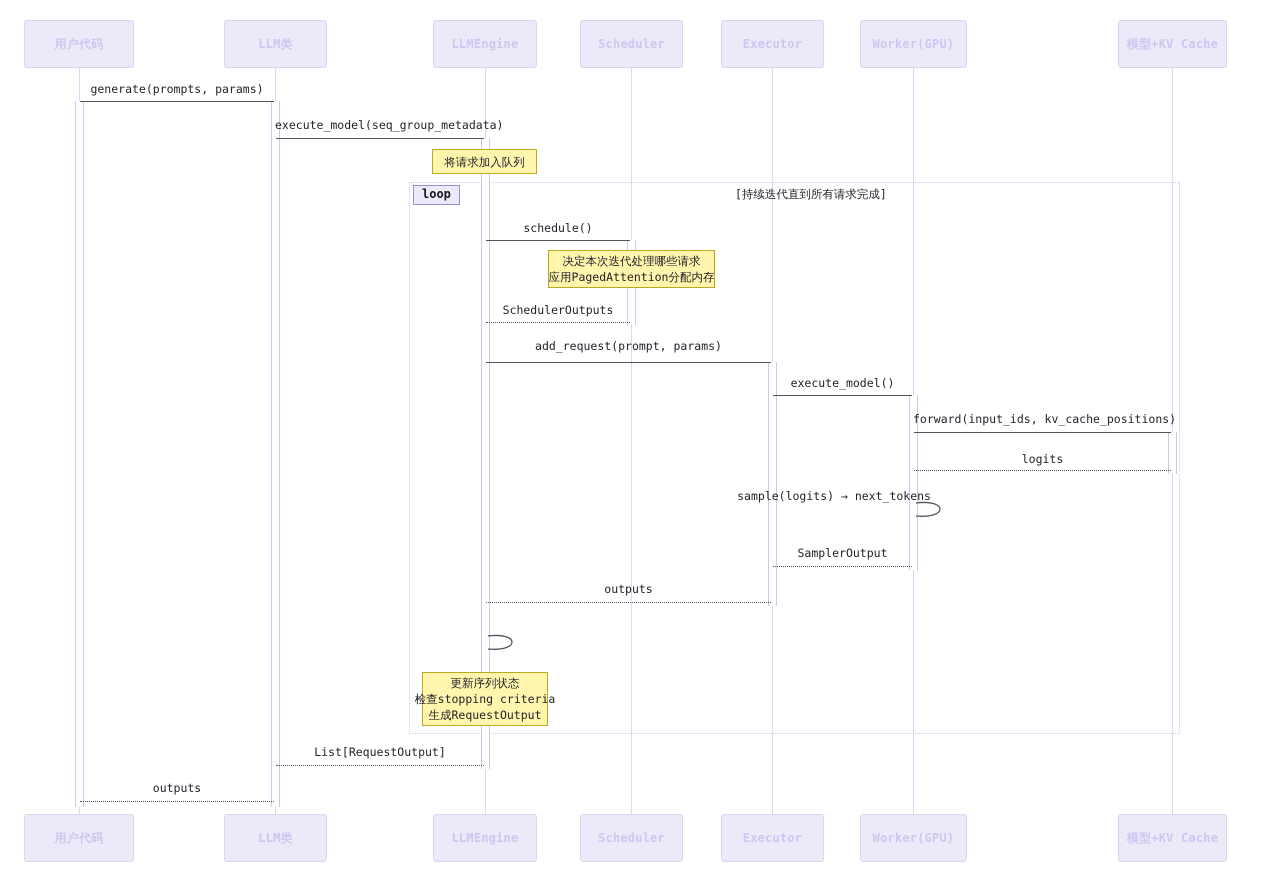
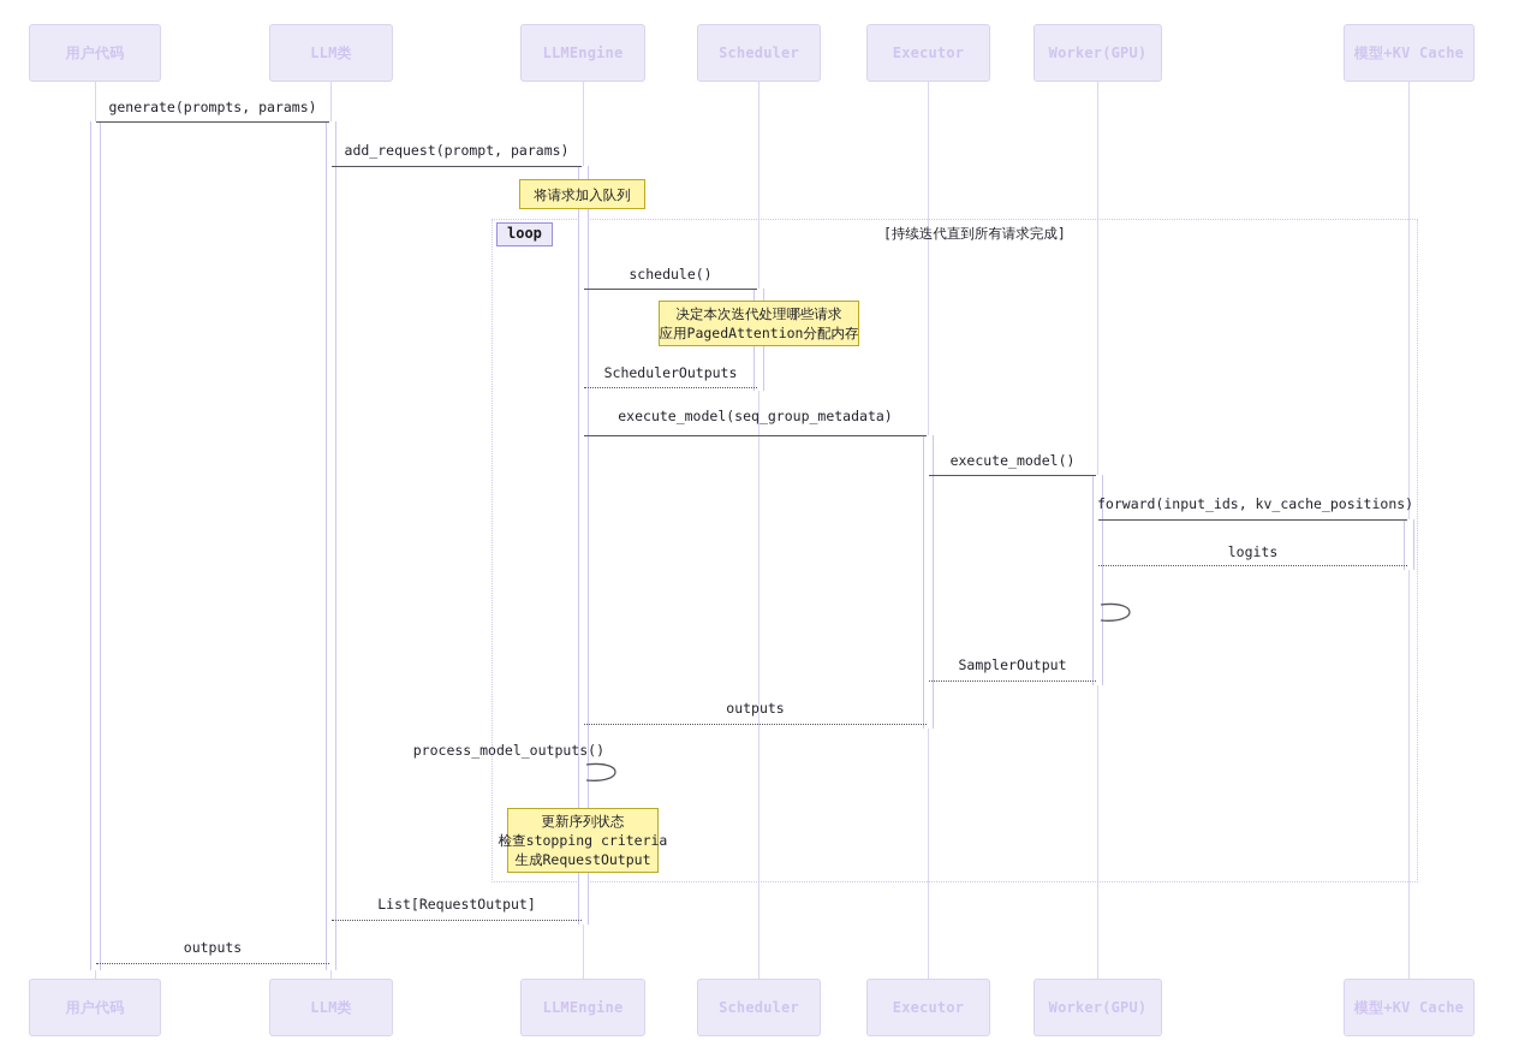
  loop
  [持续迭代直到所有请求完成]
  generate(prompts, params)
- execute_model(seq_group_metadata)
+ add_request(prompt, params)
  schedule()
  SchedulerOutputs
- add_request(prompt, params)
+ execute_model(seq_group_metadata)
  execute_model()
  forward(input_ids, kv_cache_positions)
  logits
- sample(logits) → next_tokens
  SamplerOutput
  outputs
+ process_model_outputs()
  List[RequestOutput]
  outputs
  将请求加入队列
  决定本次迭代处理哪些请求
  应用PagedAttention分配内存
  更新序列状态
  检查stopping criteria
  生成RequestOutput
  用户代码
  LLM类
  LLMEngine
  Scheduler
  Executor
  Worker(GPU)
  模型+KV Cache
  用户代码
  LLM类
  LLMEngine
  Scheduler
  Executor
  Worker(GPU)
  模型+KV Cache
